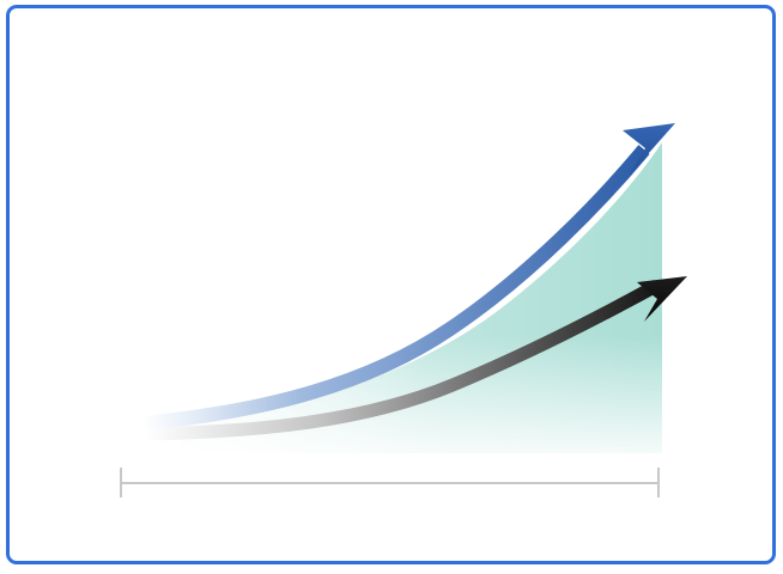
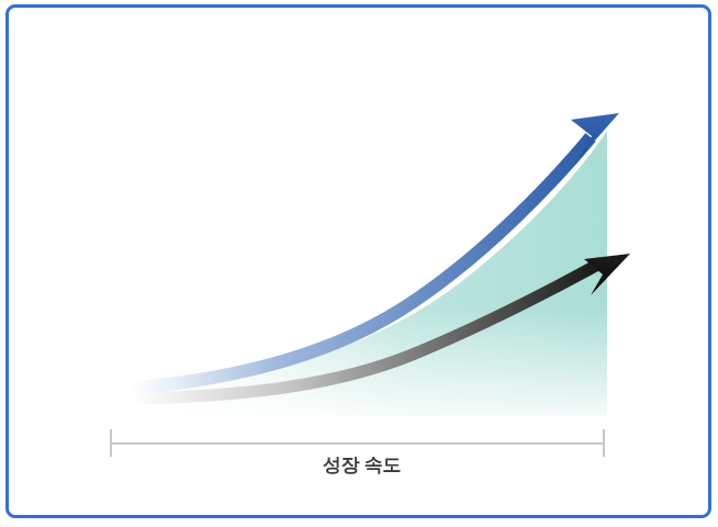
+ 성장 속도
